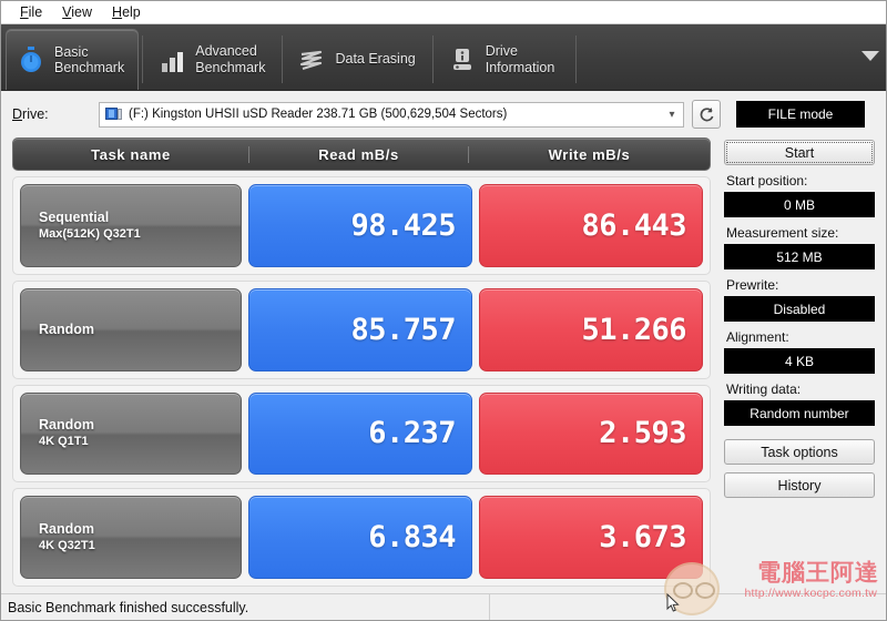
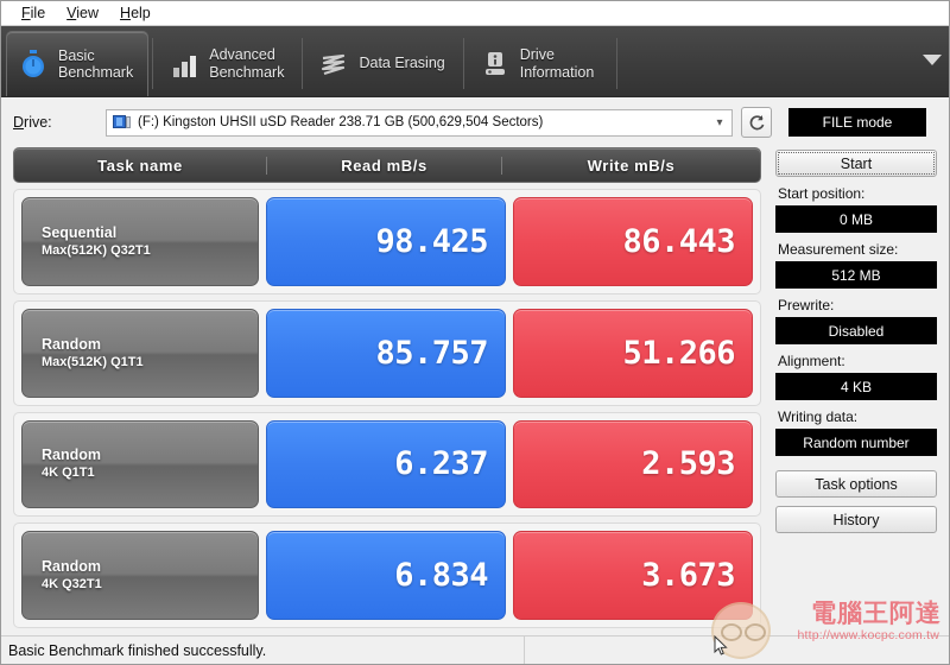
  File
  View
  Help
  Basic
  Benchmark
  Advanced
  Benchmark
  Data Erasing
  Drive
  Information
  Drive:
  (F:) Kingston UHSII uSD Reader 238.71 GB (500,629,504 Sectors)
  ▾
  FILE mode
  Task name
  Read mB/s
  Write mB/s
  Sequential
  Max(512K) Q32T1
  98.425
  86.443
  Random
+ Max(512K) Q1T1
  85.757
  51.266
  Random
  4K Q1T1
  6.237
  2.593
  Random
  4K Q32T1
  6.834
  3.673
  Start
  Start position:
  0 MB
  Measurement size:
  512 MB
  Prewrite:
  Disabled
  Alignment:
  4 KB
  Writing data:
  Random number
  Task options
  History
  Basic Benchmark finished successfully.
  電腦王阿達
  http://www.kocpc.com.tw
